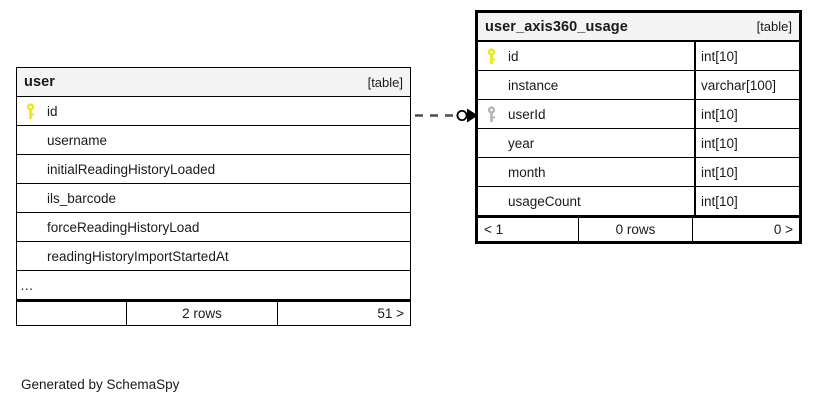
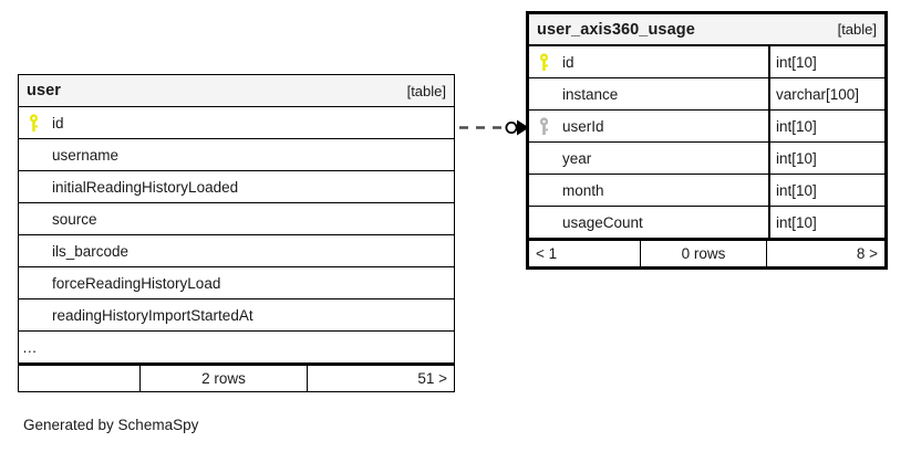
  user
  [table]
  id
  username
  initialReadingHistoryLoaded
+ source
  ils_barcode
  forceReadingHistoryLoad
  readingHistoryImportStartedAt
  …
  2 rows
  51 >
  user_axis360_usage
  [table]
  id
  int[10]
  instance
  varchar[100]
  userId
  int[10]
  year
  int[10]
  month
  int[10]
  usageCount
  int[10]
  < 1
  0 rows
- 0 >
+ 8 >
  Generated by SchemaSpy
